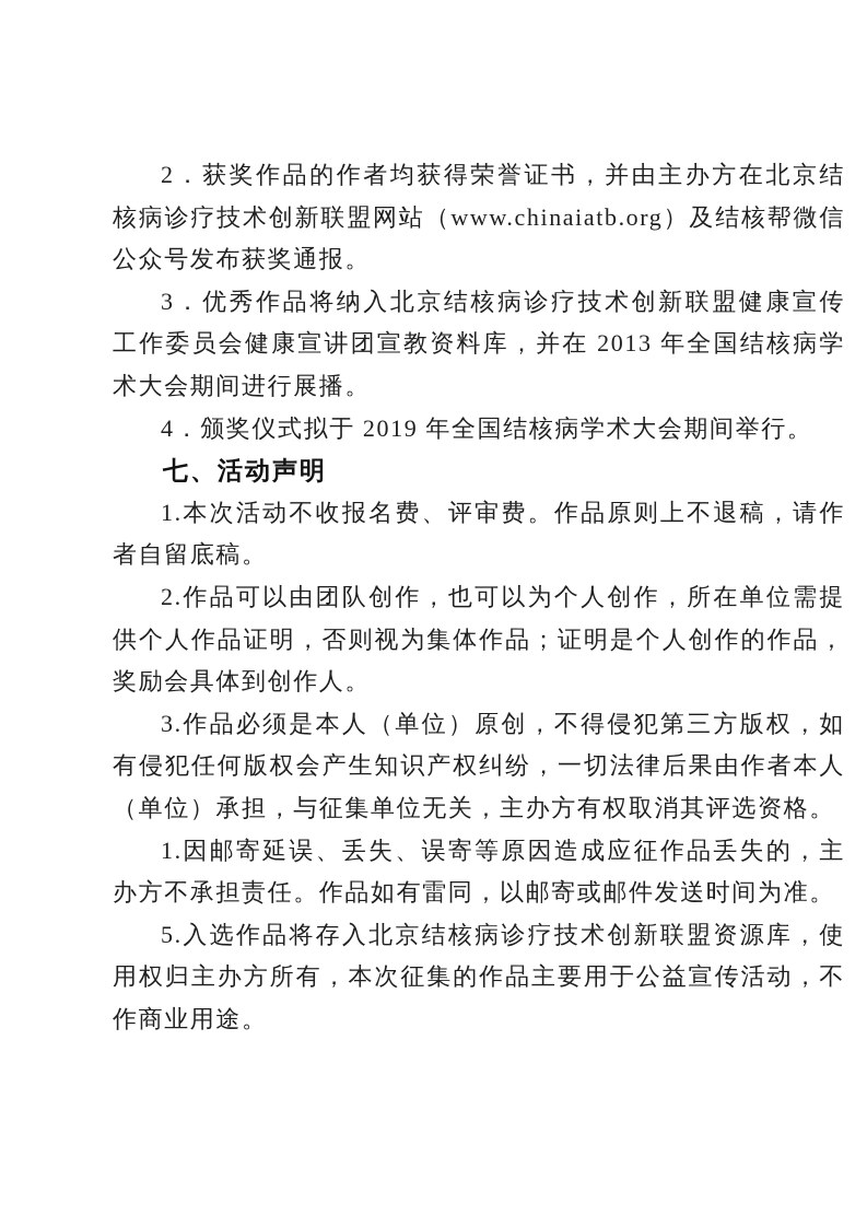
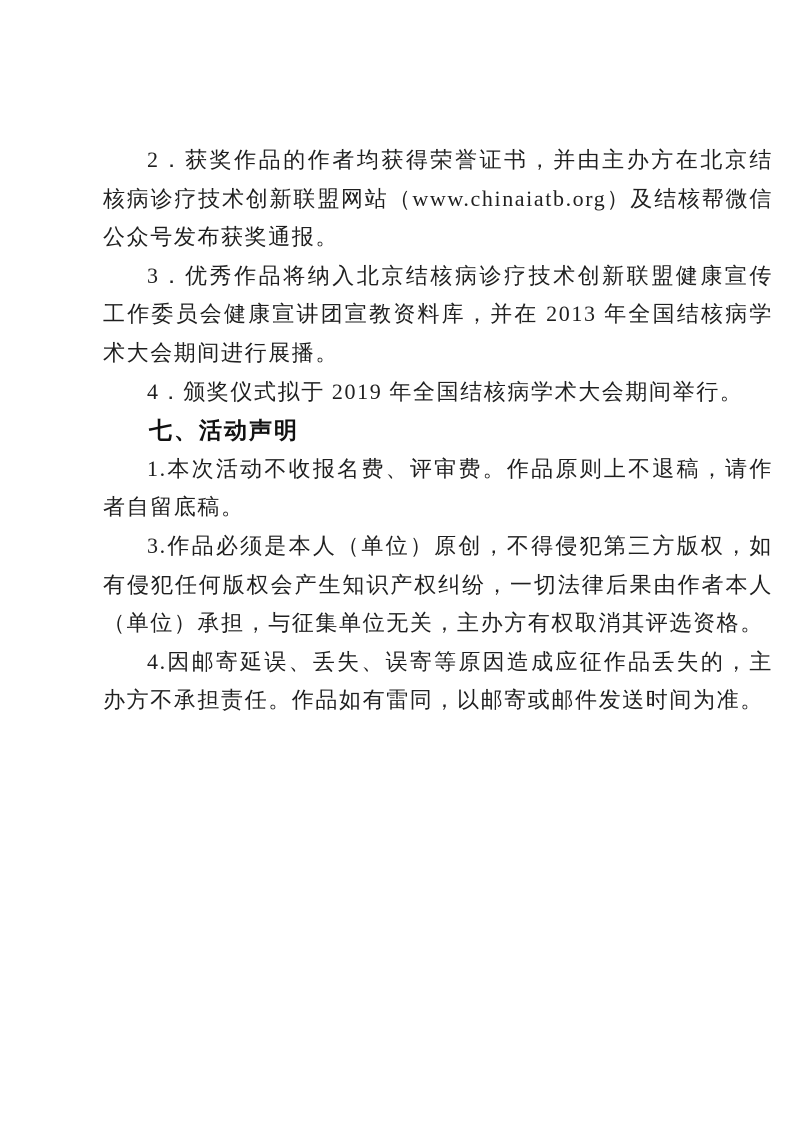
  2．获奖作品的作者均获得荣誉证书，并由主办方在北京结核病诊疗技术创新联盟网站（www.chinaiatb.org）及结核帮微信公众号发布获奖通报。
  3．优秀作品将纳入北京结核病诊疗技术创新联盟健康宣传工作委员会健康宣讲团宣教资料库，并在 2013 年全国结核病学术大会期间进行展播。
  4．颁奖仪式拟于 2019 年全国结核病学术大会期间举行。
  七、活动声明
  1.本次活动不收报名费、评审费。作品原则上不退稿，请作者自留底稿。
- 2.作品可以由团队创作，也可以为个人创作，所在单位需提供个人作品证明，否则视为集体作品；证明是个人创作的作品，奖励会具体到创作人。
  3.作品必须是本人（单位）原创，不得侵犯第三方版权，如有侵犯任何版权会产生知识产权纠纷，一切法律后果由作者本人（单位）承担，与征集单位无关，主办方有权取消其评选资格。
- 1.因邮寄延误、丢失、误寄等原因造成应征作品丢失的，主办方不承担责任。作品如有雷同，以邮寄或邮件发送时间为准。
+ 4.因邮寄延误、丢失、误寄等原因造成应征作品丢失的，主办方不承担责任。作品如有雷同，以邮寄或邮件发送时间为准。
- 5.入选作品将存入北京结核病诊疗技术创新联盟资源库，使用权归主办方所有，本次征集的作品主要用于公益宣传活动，不作商业用途。
